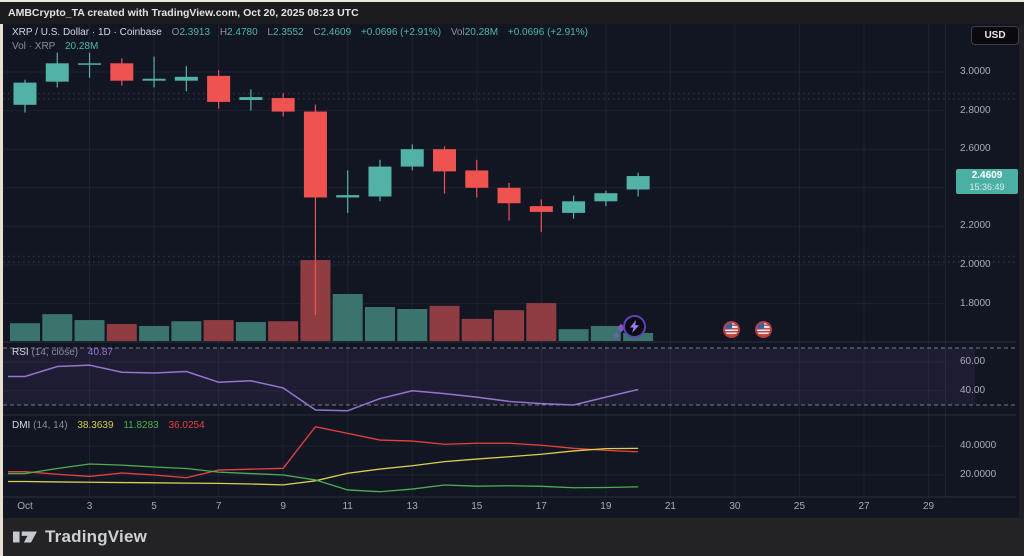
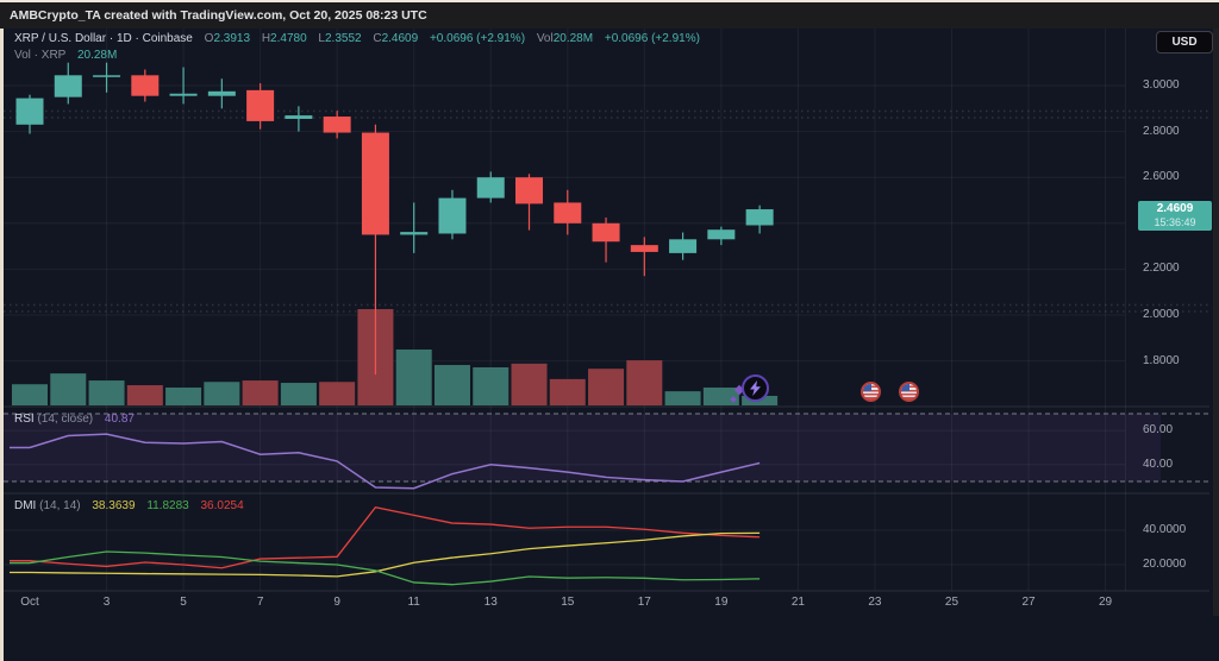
  AMBCrypto_TA created with TradingView.com, Oct 20, 2025 08:23 UTC
  XRP / U.S. Dollar · 1D · Coinbase O2.3913 H2.4780 L2.3552 C2.4609 +0.0696 (+2.91%) Vol20.28M +0.0696 (+2.91%)
  Vol · XRP 20.28M
  RSI (14, close) 40.87
  DMI (14, 14) 38.3639 11.8283 36.0254
  3.0000
  2.8000
  2.6000
  2.2000
  2.0000
  1.8000
  60.00
  40.00
  40.0000
  20.0000
  Oct
  3
  5
  7
  9
  11
  13
  15
  17
  19
  21
- 30
+ 23
  25
  27
  29
  USD
  2.4609
  15:36:49
- TradingView
